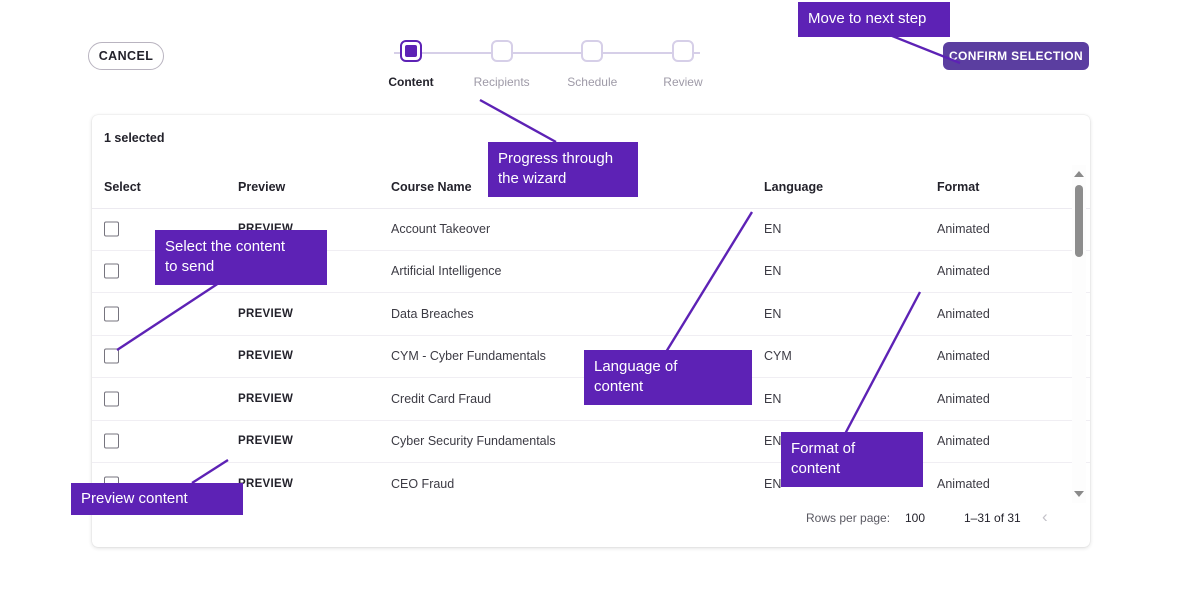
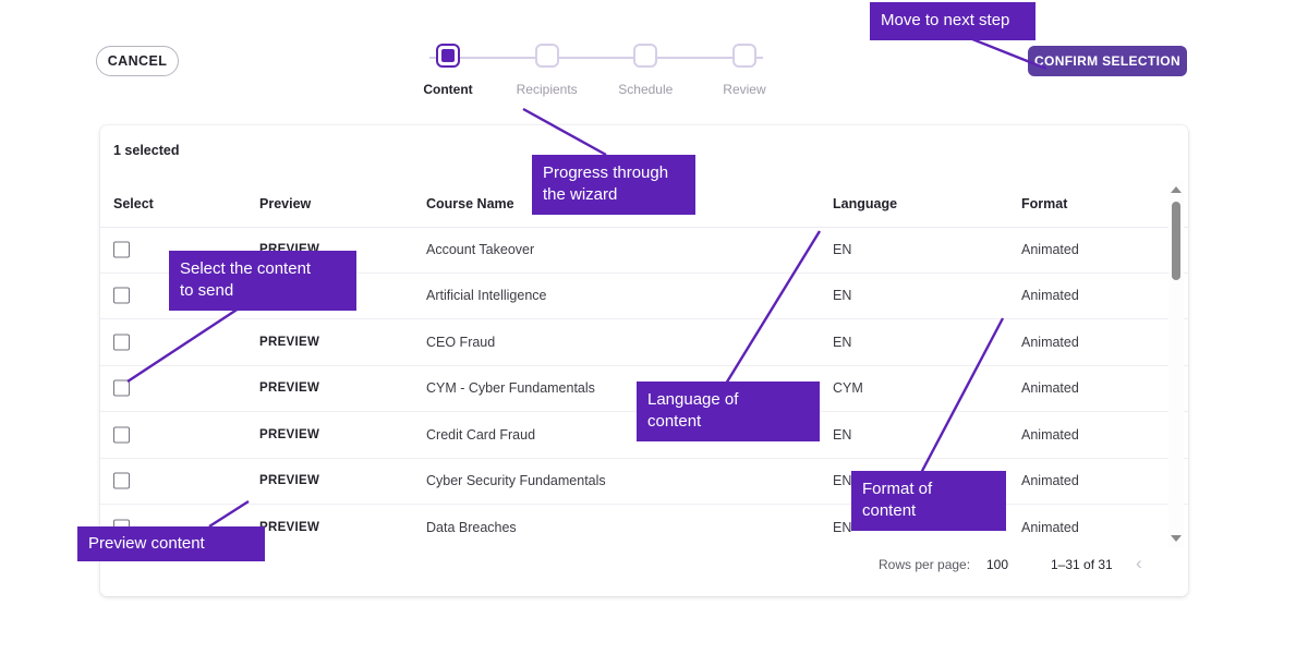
  CANCEL
  CONFIRM SELECTION
  Content
  Recipients
  Schedule
  Review
  1 selected
  Select
  Preview
  Course Name
  Language
  Format
  PREVIEW
  Account Takeover
  EN
  Animated
  Artificial Intelligence
  EN
  Animated
  PREVIEW
- Data Breaches
+ CEO Fraud
  EN
  Animated
  PREVIEW
  CYM - Cyber Fundamentals
  CYM
  Animated
  PREVIEW
  Credit Card Fraud
  EN
  Animated
  PREVIEW
  Cyber Security Fundamentals
  EN
  Animated
  REVIEW
- CEO Fraud
+ Data Breaches
  EN
  Animated
  Rows per page:
  100
  1–31 of 31
  ‹
  Move to next step
  Progress through
  the wizard
  Select the content
  to send
  Language of
  content
  Format of
  content
  Preview content
